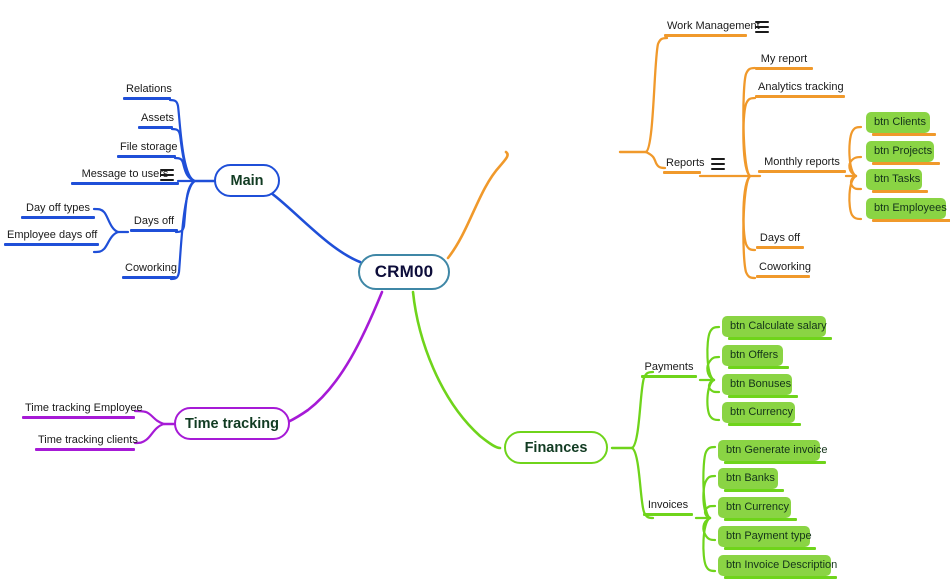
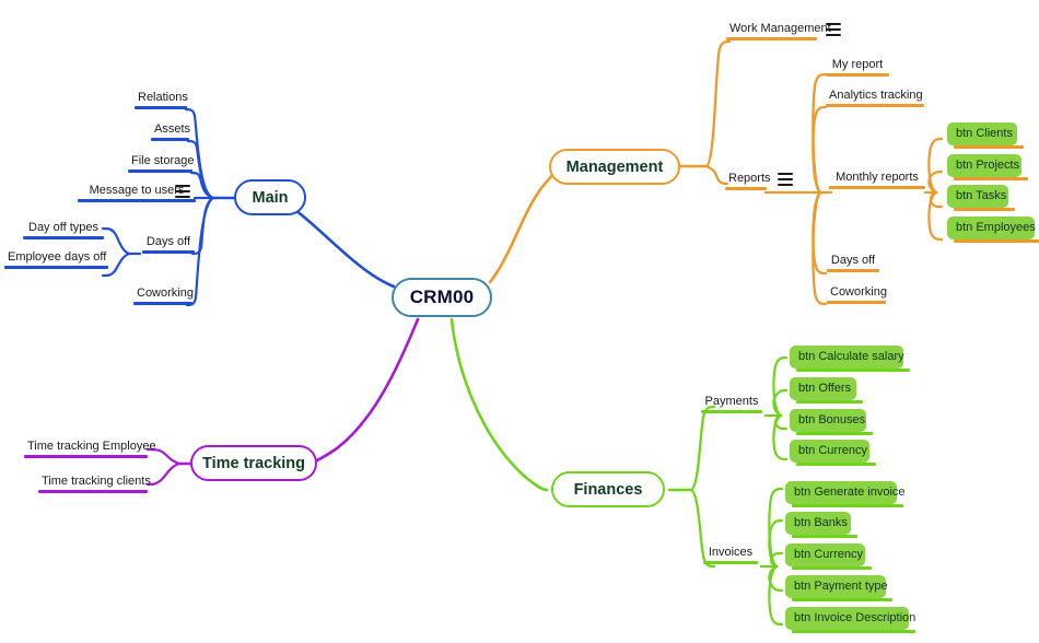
  CRM00
  Main
+ Management
  Finances
  Time tracking
  Relations
  Assets
  File storage
  Message to use
  Days off
  Coworking
  Day off types
  Employee days off
  Work Managemen
  Reports
  My report
  Analytics tracking
  Monthly reports
  Days off
  Coworking
  btn Clients
  btn Projects
  btn Tasks
  btn Employees
  Payments
  Invoices
  btn Calculate salary
  btn Offers
  btn Bonuses
  btn Currency
  btn Generate invoice
  btn Banks
  btn Currency
  btn Payment type
  btn Invoice Description
  Time tracking Employee
  Time tracking clients
